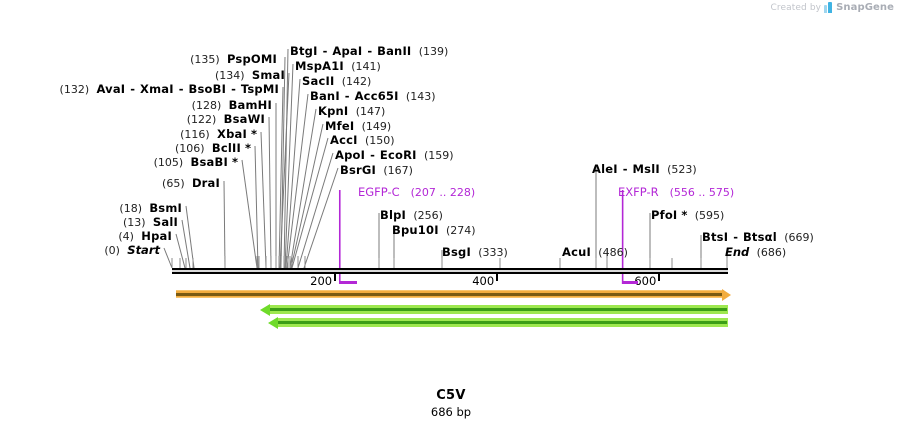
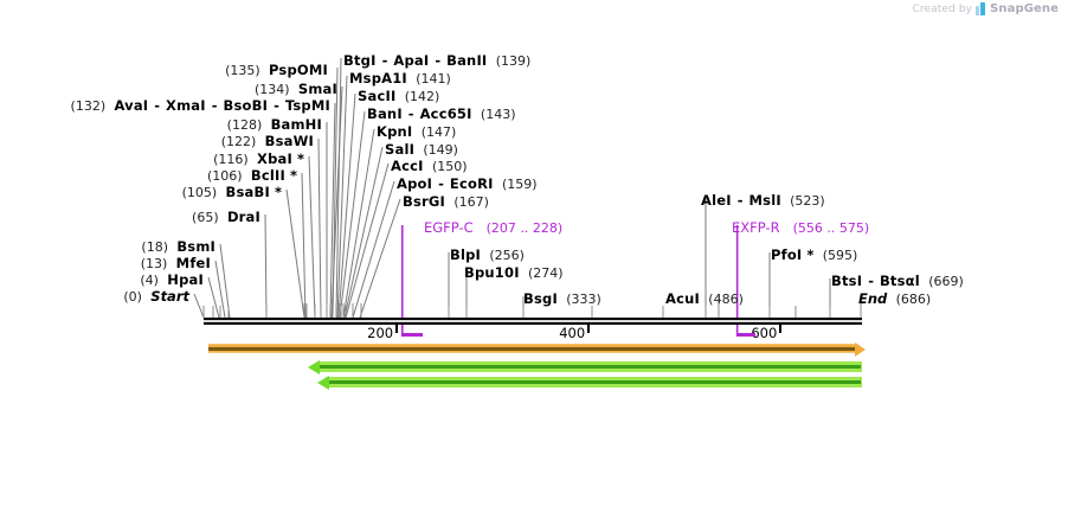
  Created by
  SnapGene
  (0) Start
  (4) HpaI
- (13) SalI
+ (13) MfeI
  (18) BsmI
  (65) DraI
  (105) BsaBI *
  (106) BclII *
  (116) XbaI *
  (122) BsaWI
  (128) BamHI
  (132) AvaI - XmaI - BsoBI - TspMI
  (134) SmaI
  (135) PspOMI
  BtgI - ApaI - BanII (139)
  MspA1I (141)
  SacII (142)
  BanI - Acc65I (143)
  KpnI (147)
- MfeI (149)
+ SalI (149)
  AccI (150)
  ApoI - EcoRI (159)
  BsrGI (167)
  BlpI (256)
  Bpu10I (274)
  BsgI (333)
  AcuI (486)
  AleI - MslI (523)
  PfoI * (595)
  BtsI - Btsαl (669)
  End (686)
  EGFP-C (207 .. 228)
  EXFP-R (556 .. 575)
  200
  400
- C5V
- 686 bp
